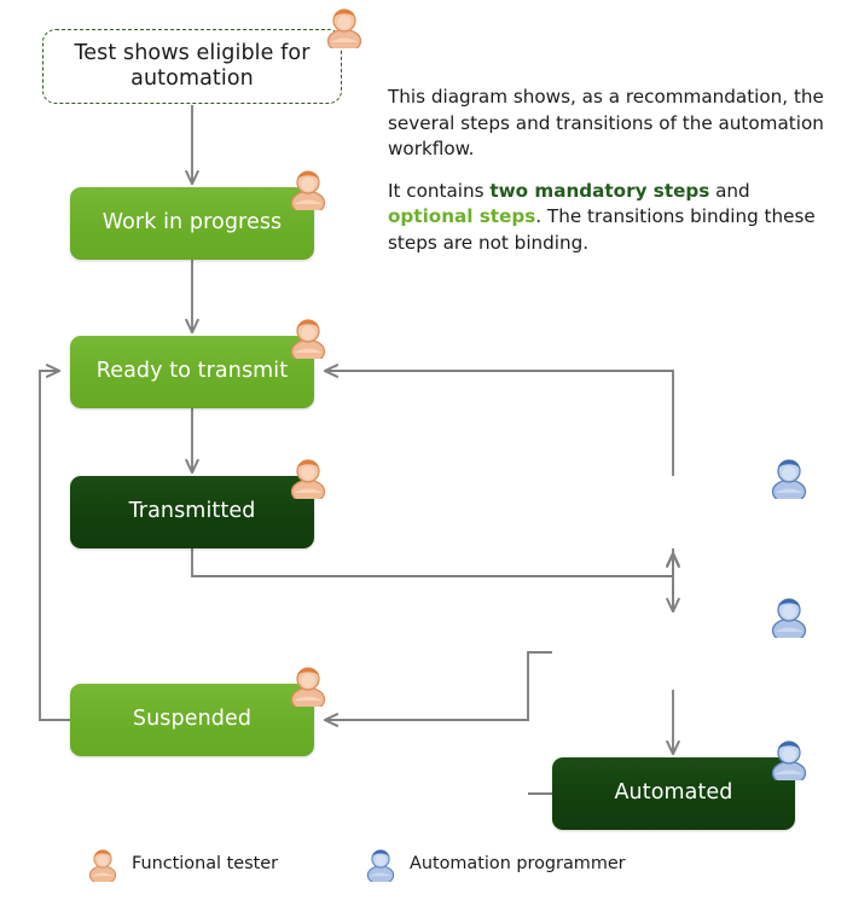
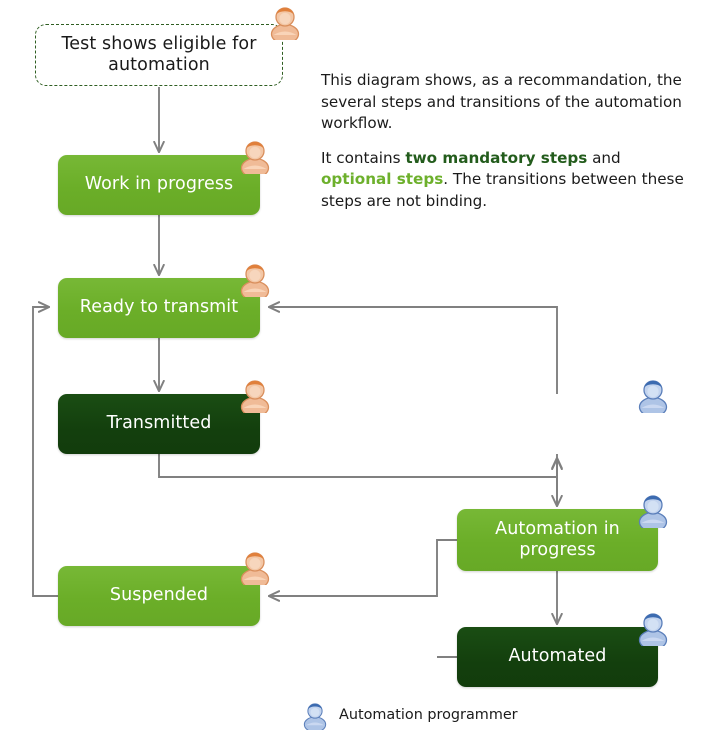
  Test shows eligible for automation
  Work in progress
  Ready to transmit
  Transmitted
  Suspended
+ Automation in progress
  Automated
  This diagram shows, as a recommandation, the several steps and transitions of the automation workflow.
- It contains two mandatory steps and optional steps. The transitions binding these steps are not binding.
+ It contains two mandatory steps and optional steps. The transitions between these steps are not binding.
- Functional tester
  Automation programmer
